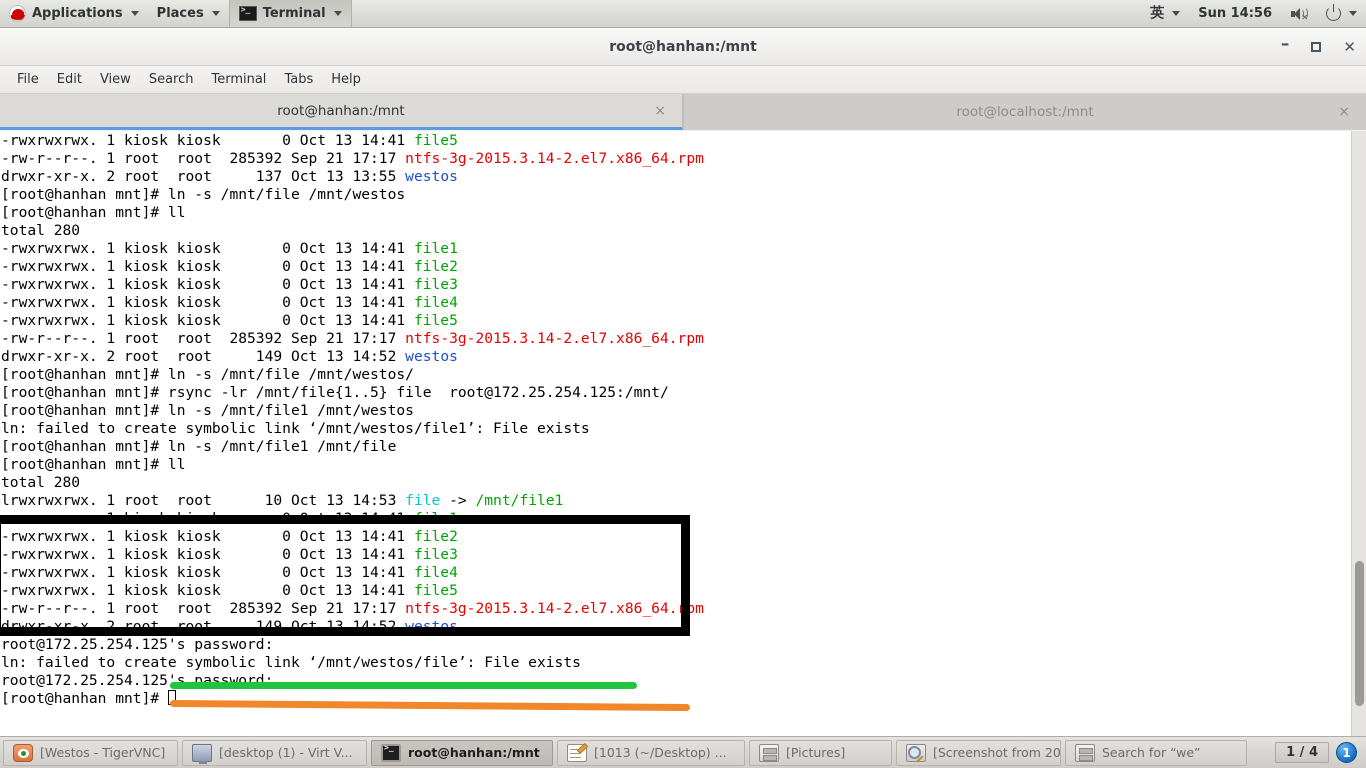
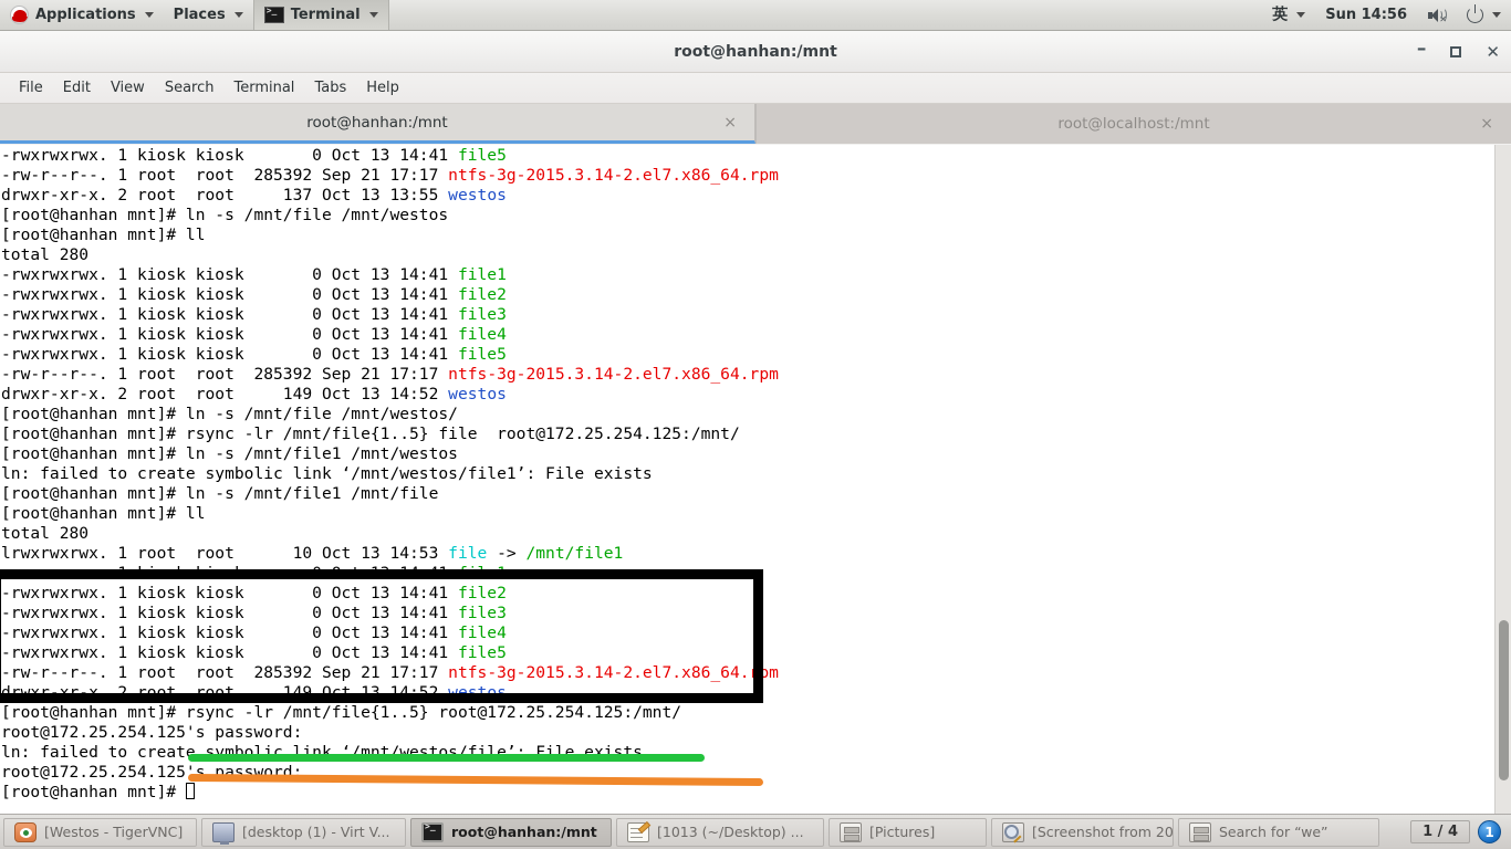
  Applications
  Places
  Terminal
  英
  Sun 14:56
  ✕
  root@hanhan:/mnt
  –
  ✕
  File
  Edit
  View
  Search
  Terminal
  Tabs
  Help
  root@hanhan:/mnt
  ×
  root@localhost:/mnt
  ×
  -rwxrwxrwx. 1 kiosk kiosk 0 Oct 13 14:41 file5
  -rw-r--r--. 1 root root 285392 Sep 21 17:17 ntfs-3g-2015.3.14-2.el7.x86_64.rpm
  drwxr-xr-x. 2 root root 137 Oct 13 13:55 westos
  [root@hanhan mnt]# ln -s /mnt/file /mnt/westos
  [root@hanhan mnt]# ll
  total 280
  -rwxrwxrwx. 1 kiosk kiosk 0 Oct 13 14:41 file1
  -rwxrwxrwx. 1 kiosk kiosk 0 Oct 13 14:41 file2
  -rwxrwxrwx. 1 kiosk kiosk 0 Oct 13 14:41 file3
  -rwxrwxrwx. 1 kiosk kiosk 0 Oct 13 14:41 file4
  -rwxrwxrwx. 1 kiosk kiosk 0 Oct 13 14:41 file5
  -rw-r--r--. 1 root root 285392 Sep 21 17:17 ntfs-3g-2015.3.14-2.el7.x86_64.rpm
  drwxr-xr-x. 2 root root 149 Oct 13 14:52 westos
  [root@hanhan mnt]# ln -s /mnt/file /mnt/westos/
  [root@hanhan mnt]# rsync -lr /mnt/file{1..5} file root@172.25.254.125:/mnt/
  [root@hanhan mnt]# ln -s /mnt/file1 /mnt/westos
  ln: failed to create symbolic link ‘/mnt/westos/file1’: File exists
  [root@hanhan mnt]# ln -s /mnt/file1 /mnt/file
  [root@hanhan mnt]# ll
  total 280
  lrwxrwxrwx. 1 root root 10 Oct 13 14:53 file -> /mnt/file1
  -rwxrwxrwx. 1 kiosk kiosk 0 Oct 13 14:41 file1
  -rwxrwxrwx. 1 kiosk kiosk 0 Oct 13 14:41 file2
  -rwxrwxrwx. 1 kiosk kiosk 0 Oct 13 14:41 file3
  -rwxrwxrwx. 1 kiosk kiosk 0 Oct 13 14:41 file4
  -rwxrwxrwx. 1 kiosk kiosk 0 Oct 13 14:41 file5
  -rw-r--r--. 1 root root 285392 Sep 21 17:17 ntfs-3g-2015.3.14-2.el7.x86_64.rpm
  drwxr-xr-x. 2 root root 149 Oct 13 14:52 westos
+ [root@hanhan mnt]# rsync -lr /mnt/file{1..5} root@172.25.254.125:/mnt/
  root@172.25.254.125's password:
  ln: failed to create symbolic link ‘/mnt/westos/file’: File exists
  root@172.25.254.125's password:
  [root@hanhan mnt]#
  [Westos - TigerVNC]
  [desktop (1) - Virt V...
  root@hanhan:/mnt
  [1013 (~/Desktop) ...
  [Pictures]
  [Screenshot from 20
  Search for “we”
  1 / 4
  1
